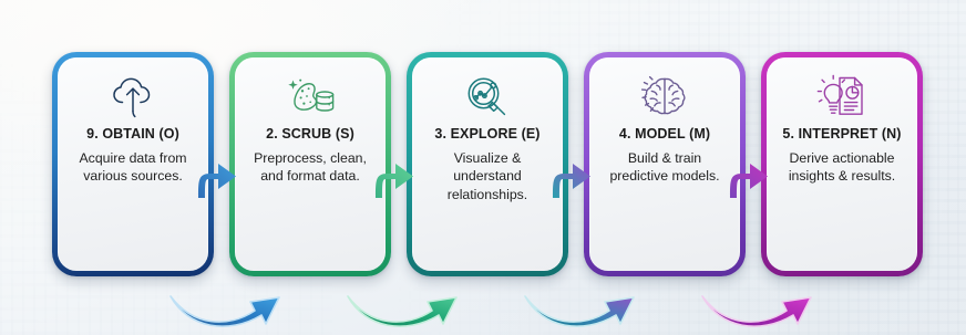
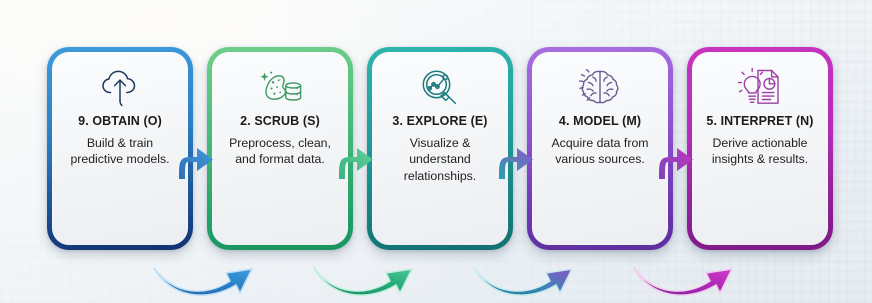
  9. OBTAIN (O)
- Acquire data from various sources.
+ Build & train predictive models.
  2. SCRUB (S)
  Preprocess, clean, and format data.
  3. EXPLORE (E)
  Visualize & understand relationships.
  4. MODEL (M)
- Build & train predictive models.
+ Acquire data from various sources.
  5. INTERPRET (N)
  Derive actionable insights & results.
